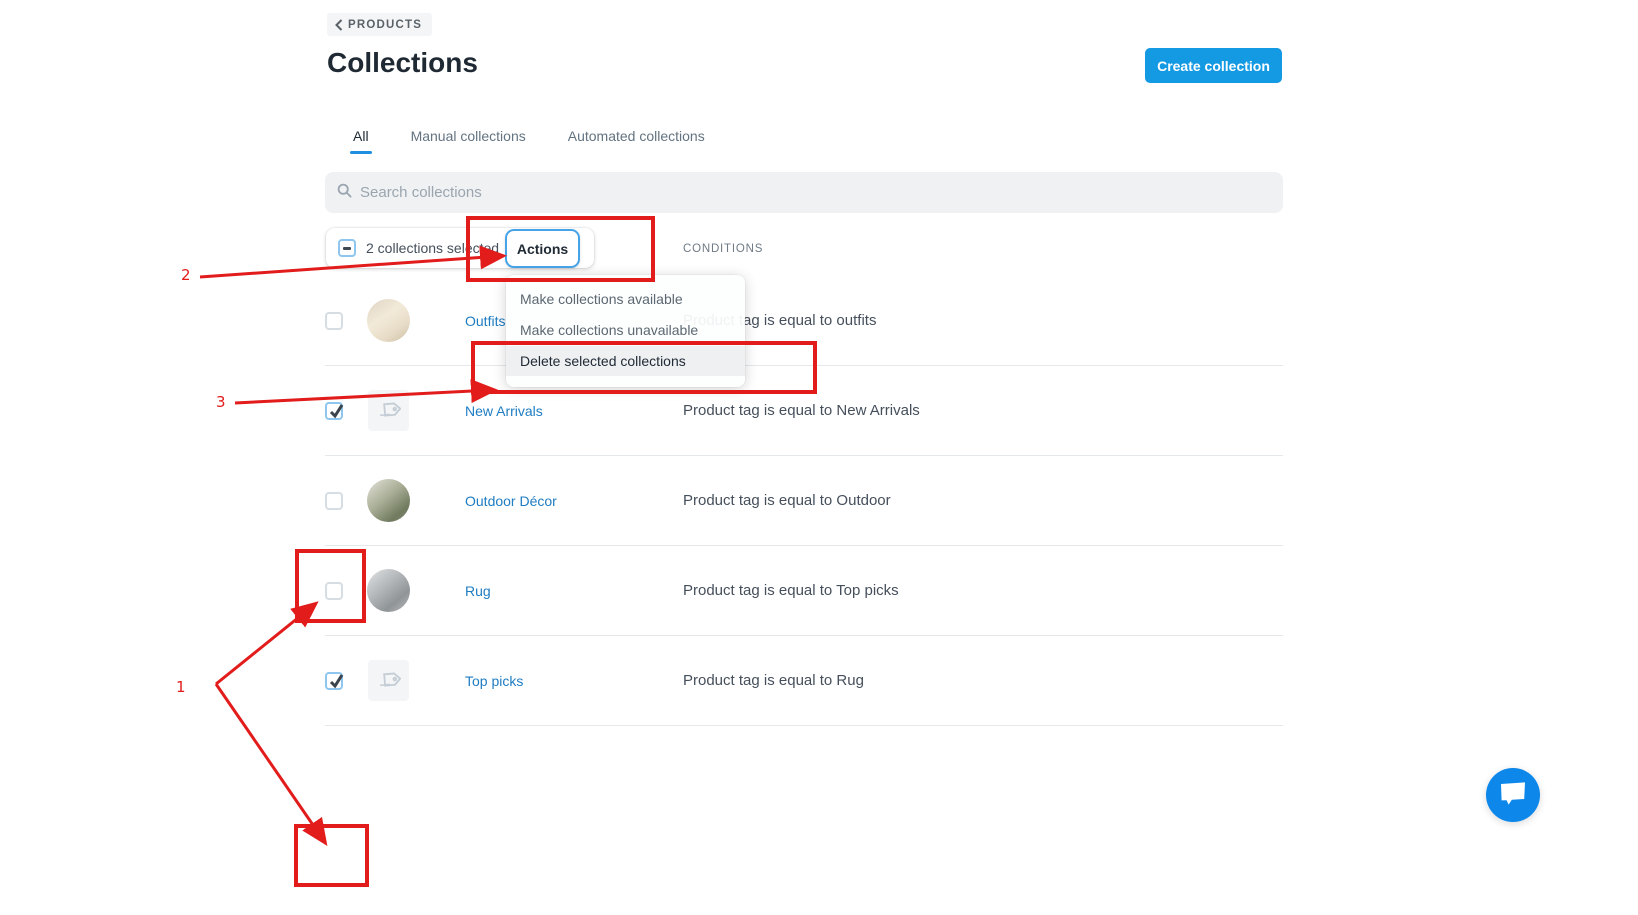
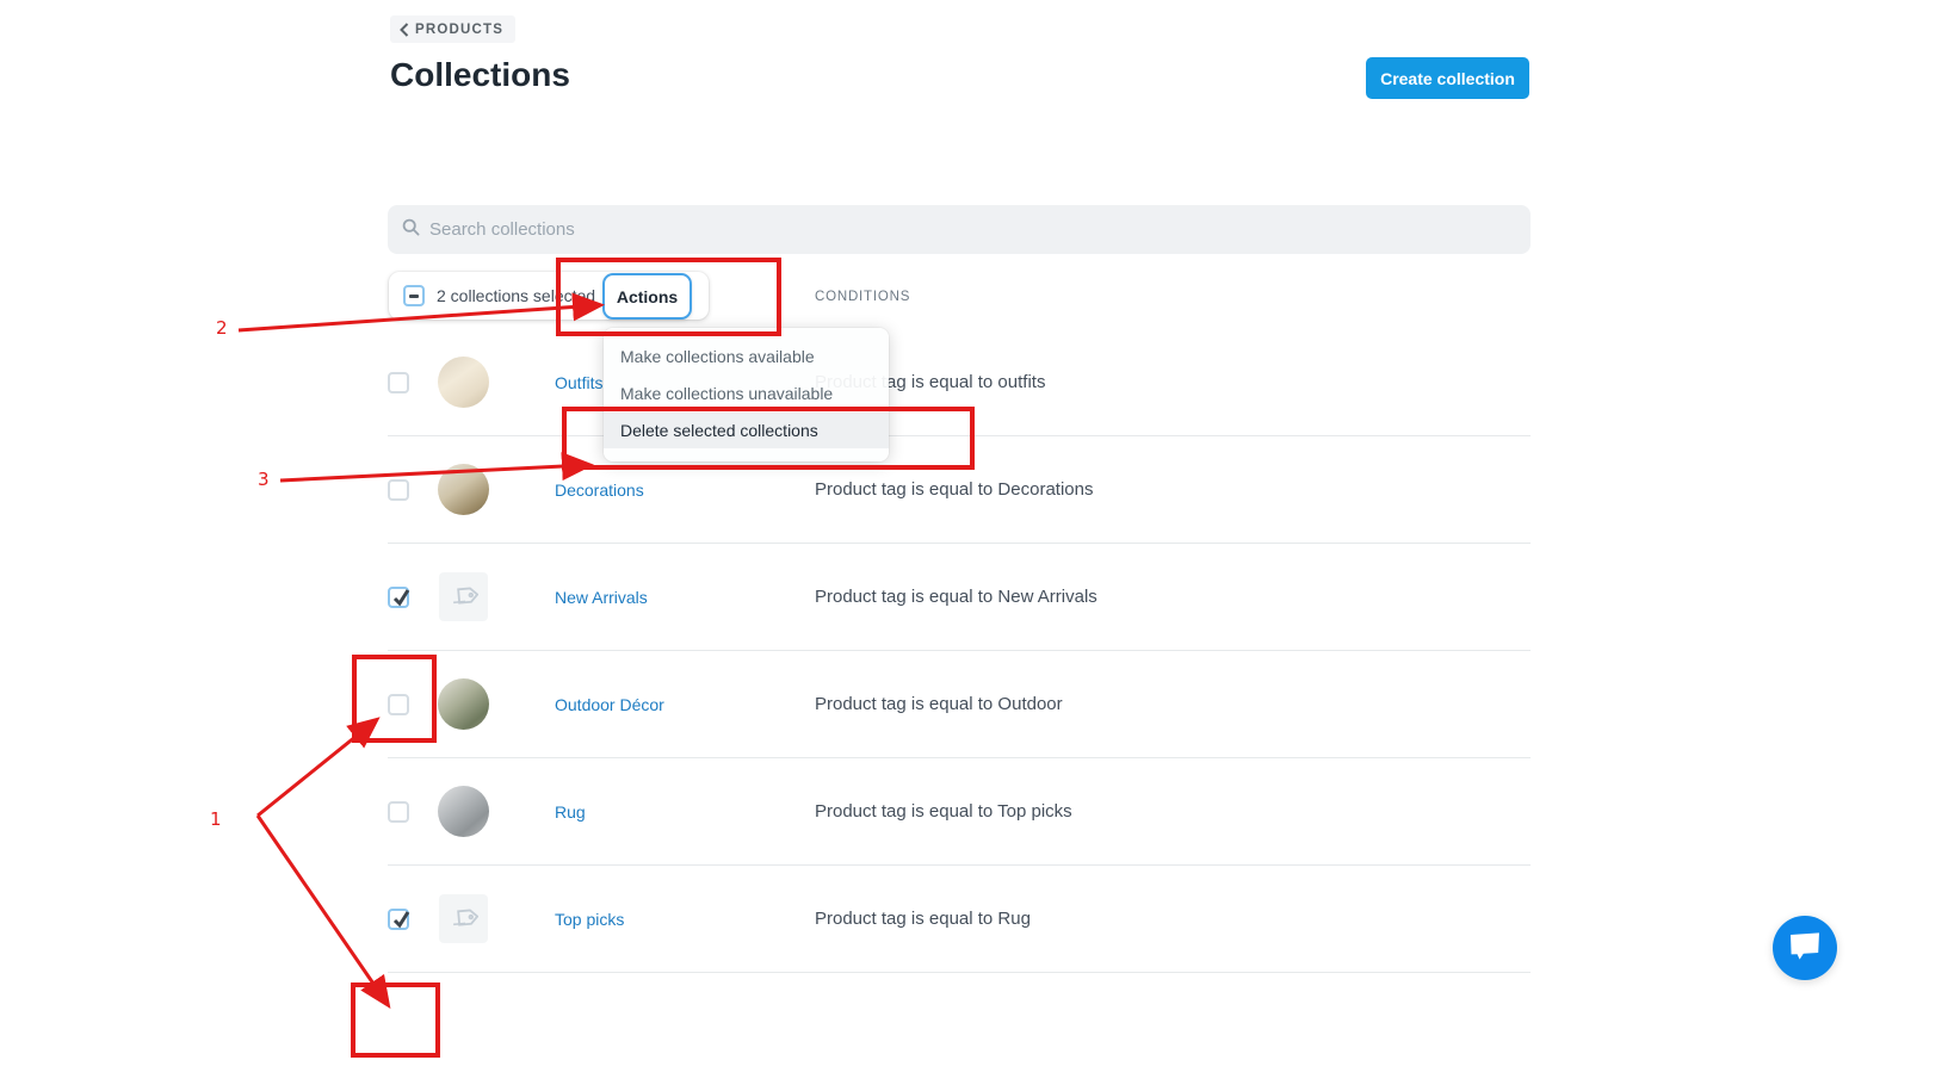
  PRODUCTS
  Collections
  Create collection
- All
- Manual collections
- Automated collections
  Search collections
  2 collections selcted
  Actions
  CONDITIONS
  Outfits
+ Decorations
+ Product tag is equal to Decorations
  New Arrivals
  Product tag is equal to New Arrivals
  Outdoor Décor
  Product tag is equal to Outdoor
  Rug
  Product tag is equal to Top picks
  Top picks
  Product tag is equal to Rug
  Make collections available
  Make collections unavailable
  Delete selected collections
  2
  3
  1
